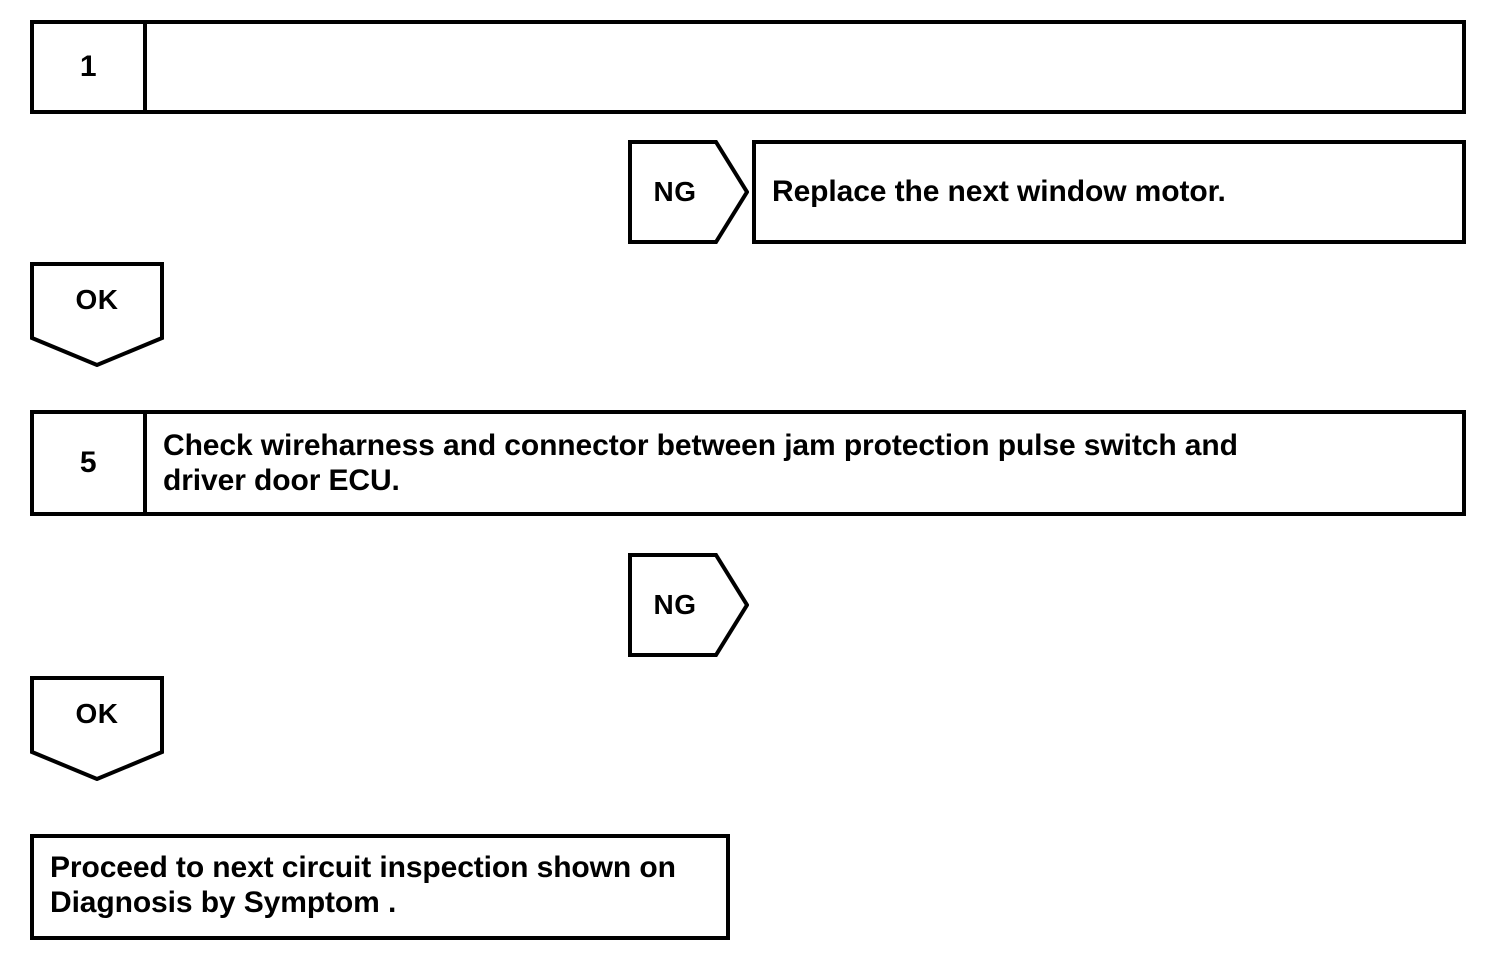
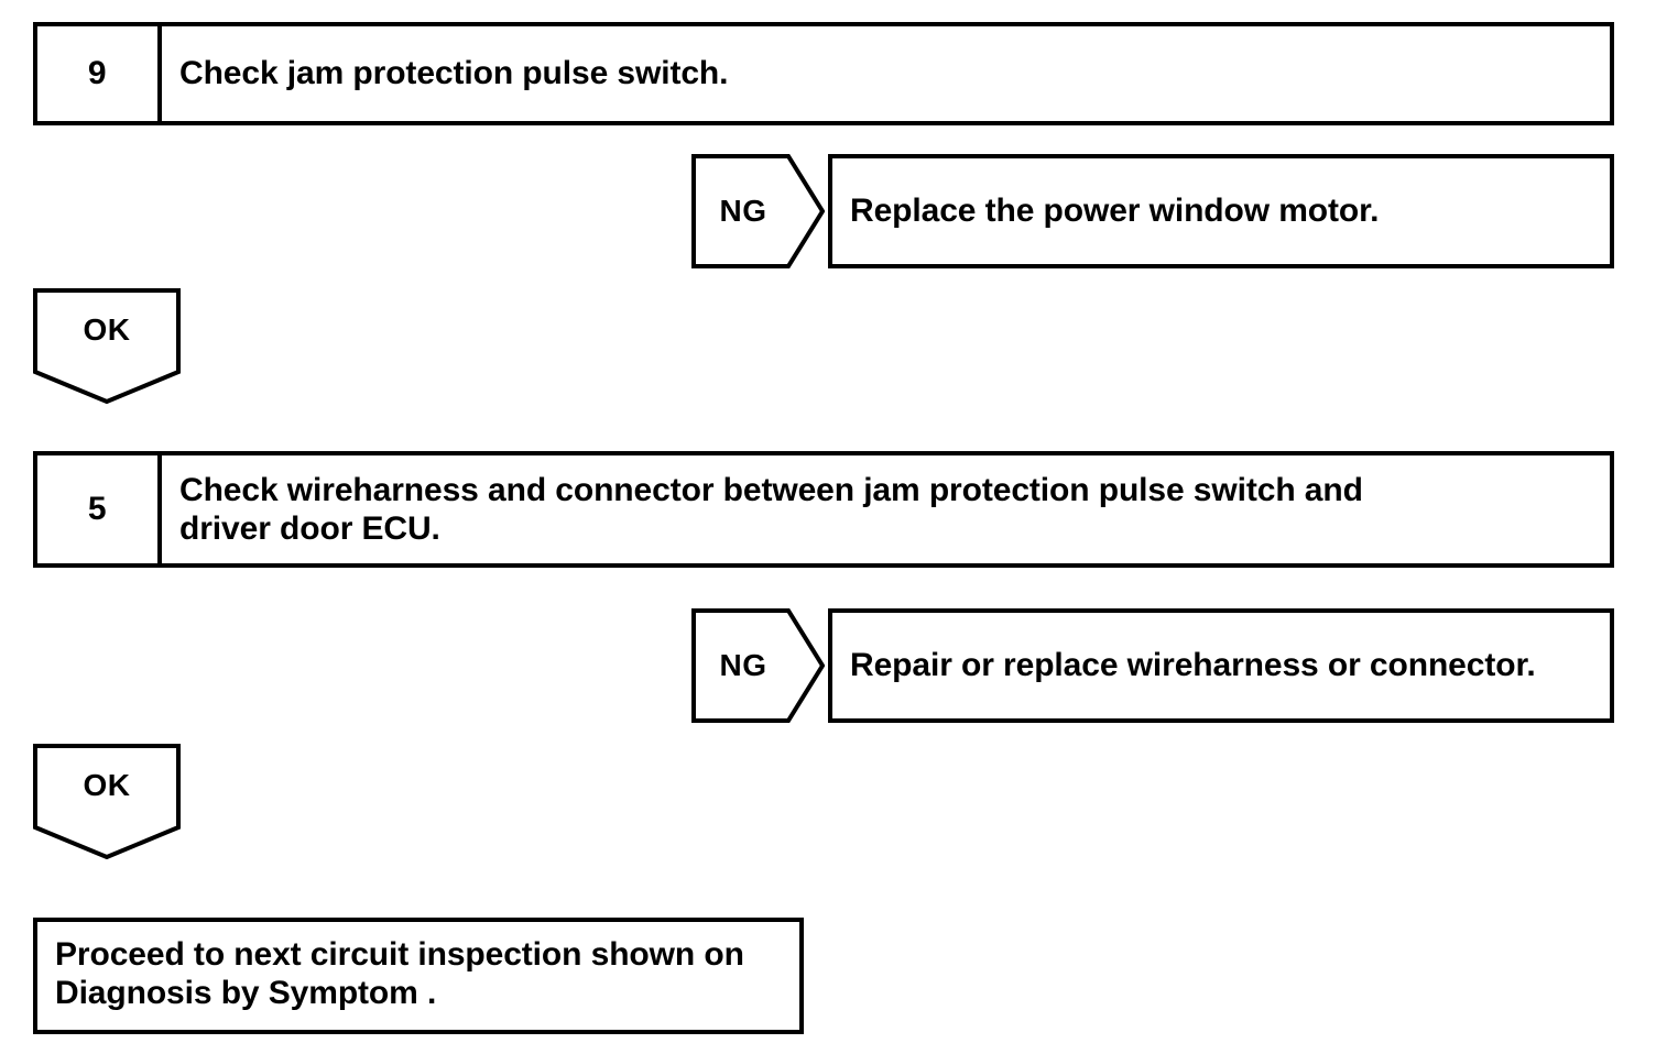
- 1
+ 9
+ Check jam protection pulse switch.
  NG
- Replace the next window motor.
+ Replace the power window motor.
  OK
  5
  Check wireharness and connector between jam protection pulse switch and
  driver door ECU.
  NG
+ Repair or replace wireharness or connector.
  OK
  Proceed to next circuit inspection shown on
  Diagnosis by Symptom .
